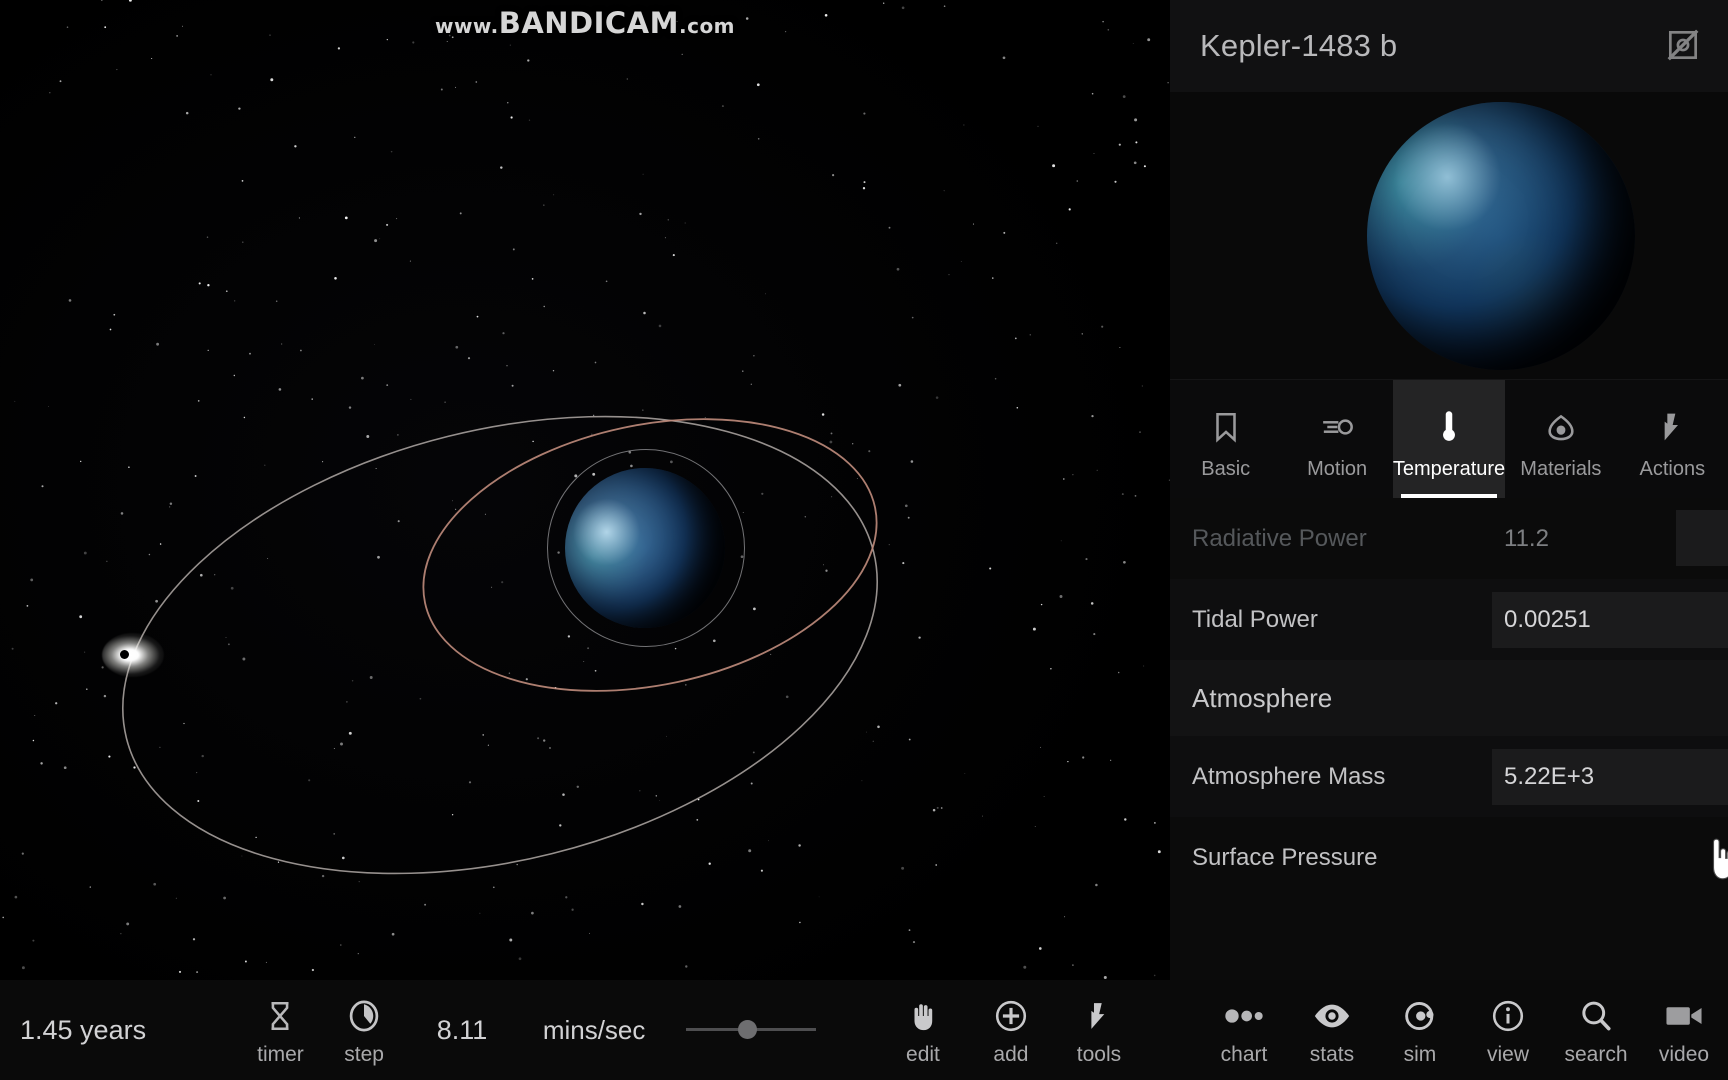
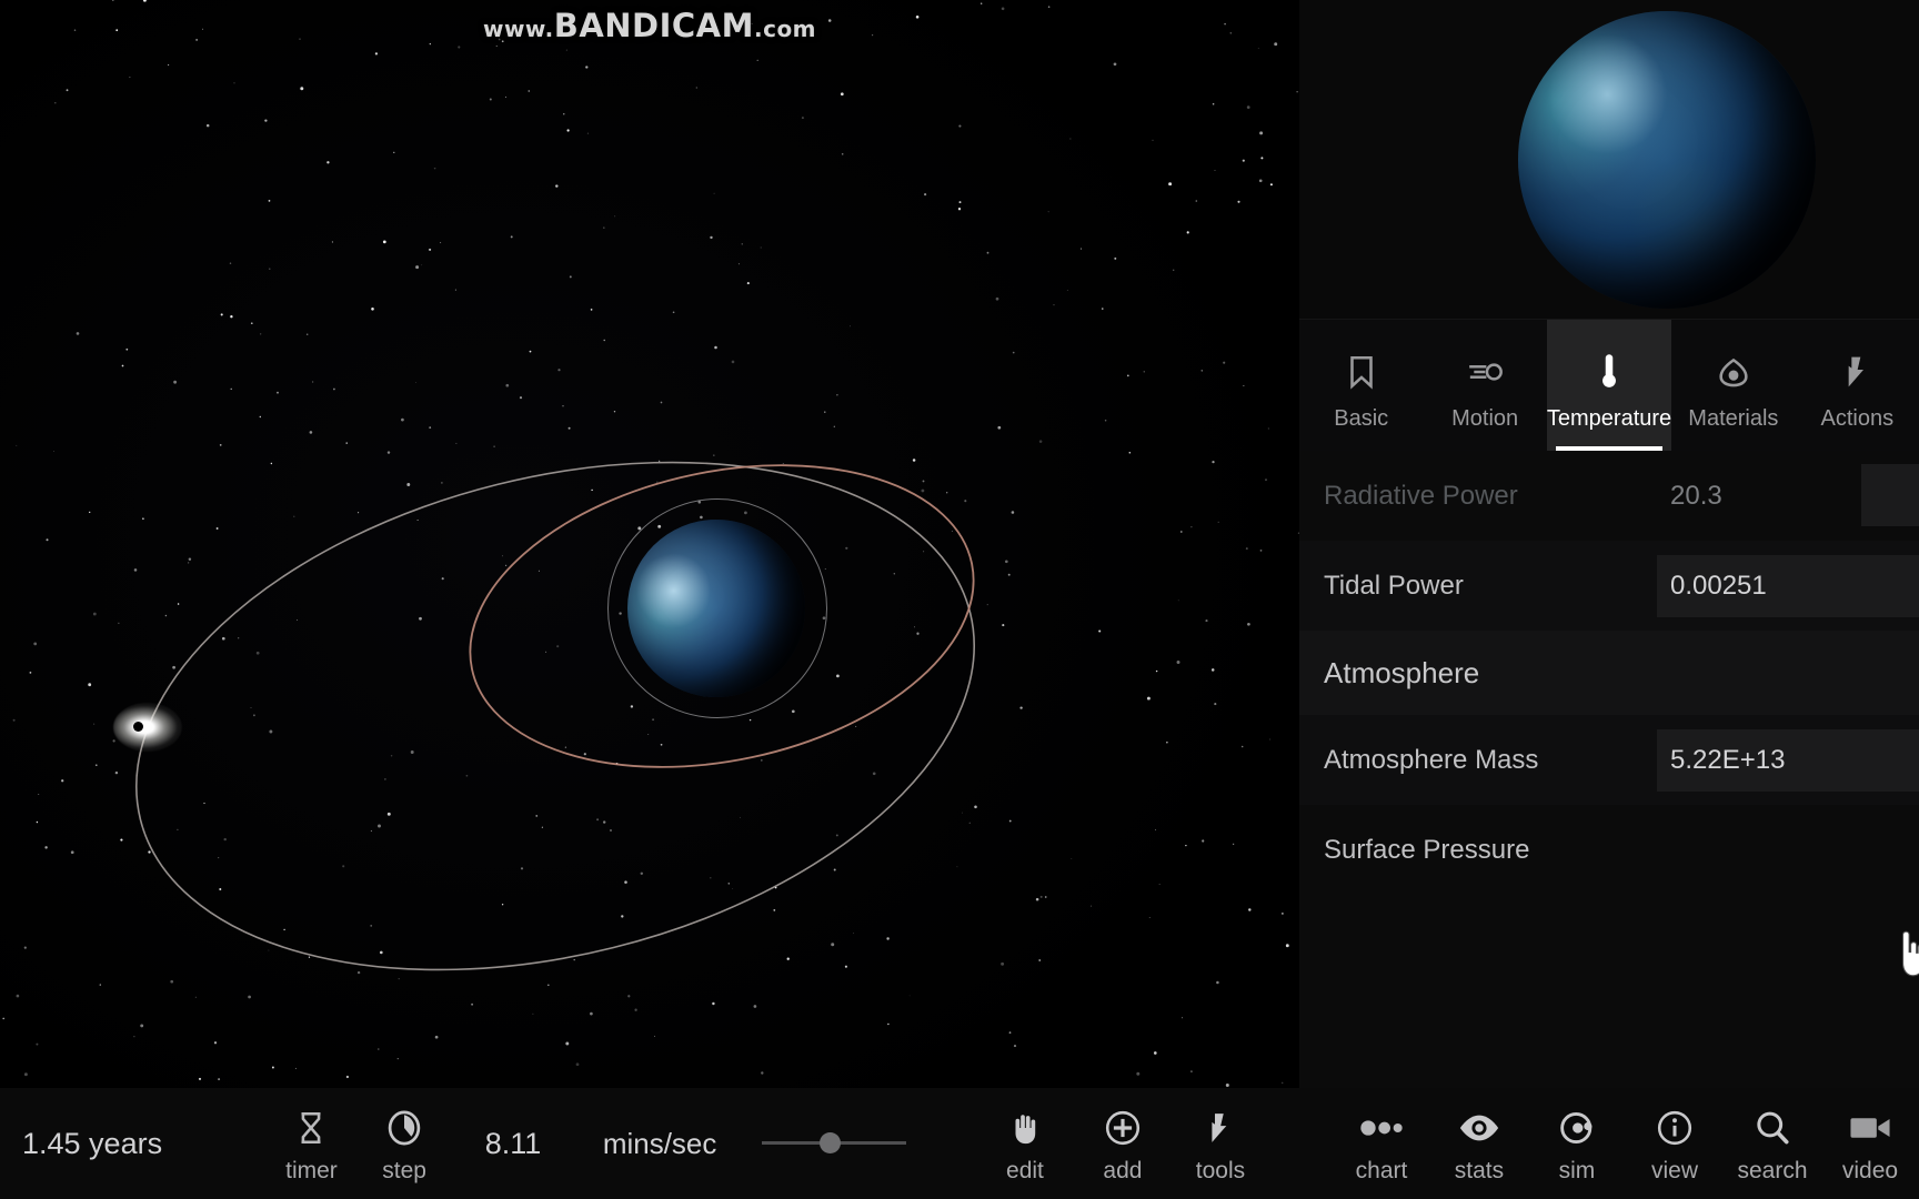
  www.BANDICAM.com
- Kepler-1483 b
  Basic
  Motion
  Temperature
  Materials
  Actions
  Radiative Power
- 11.2
+ 20.3
  Tidal Power
  0.00251
  Atmosphere
  Atmosphere Mass
- 5.22E+3
+ 5.22E+13
  Surface Pressure
  1.45 years
  timer
  step
  8.11
  mins/sec
  edit
  add
  tools
  chart
  stats
  sim
  view
  search
  video
